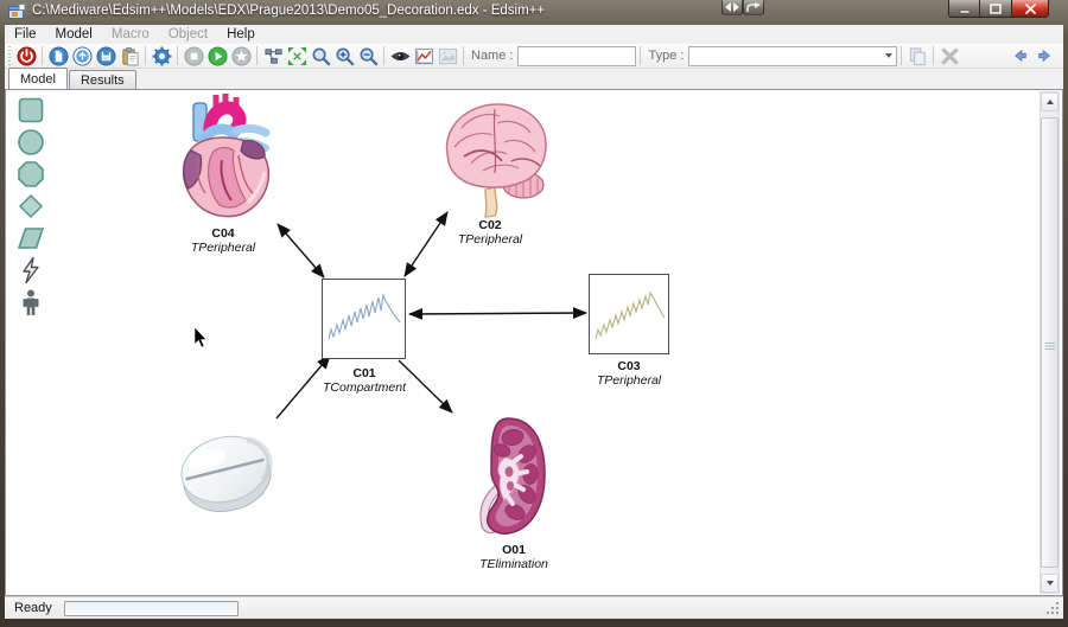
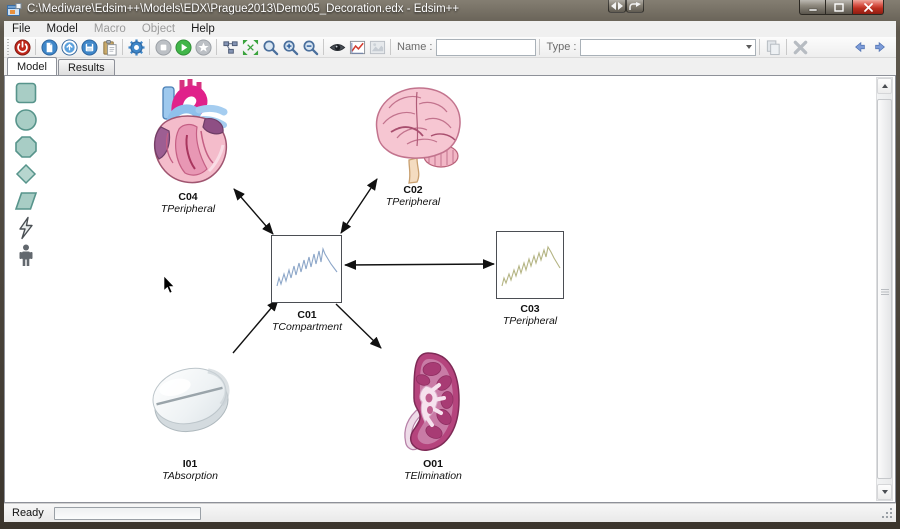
  C:\Mediware\Edsim++\Models\EDX\Prague2013\Demo05_Decoration.edx - Edsim++
  File
  Model
  Macro
  Object
  Help
  Name :
  Type :
  Model
  Results
  C04
  TPeripheral
  C02
  TPeripheral
  C01
  TCompartment
  C03
  TPeripheral
+ I01
+ TAbsorption
  O01
  TElimination
  Ready
